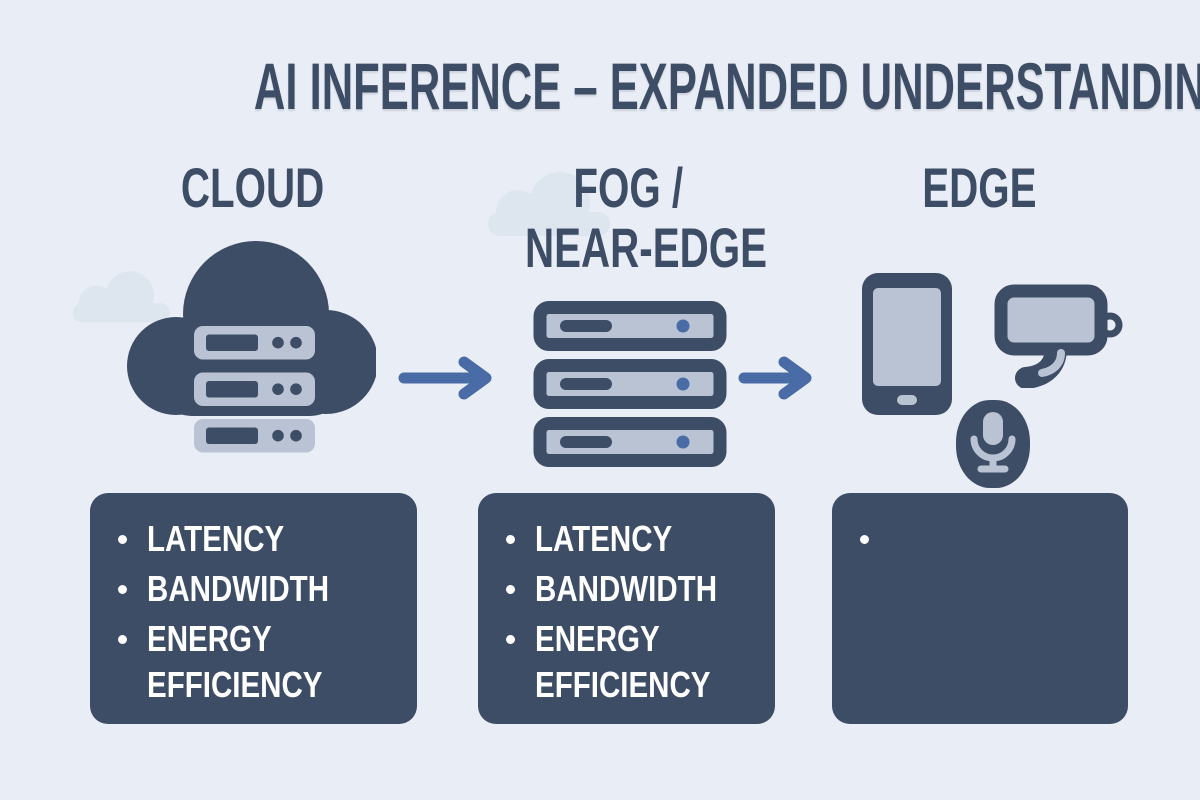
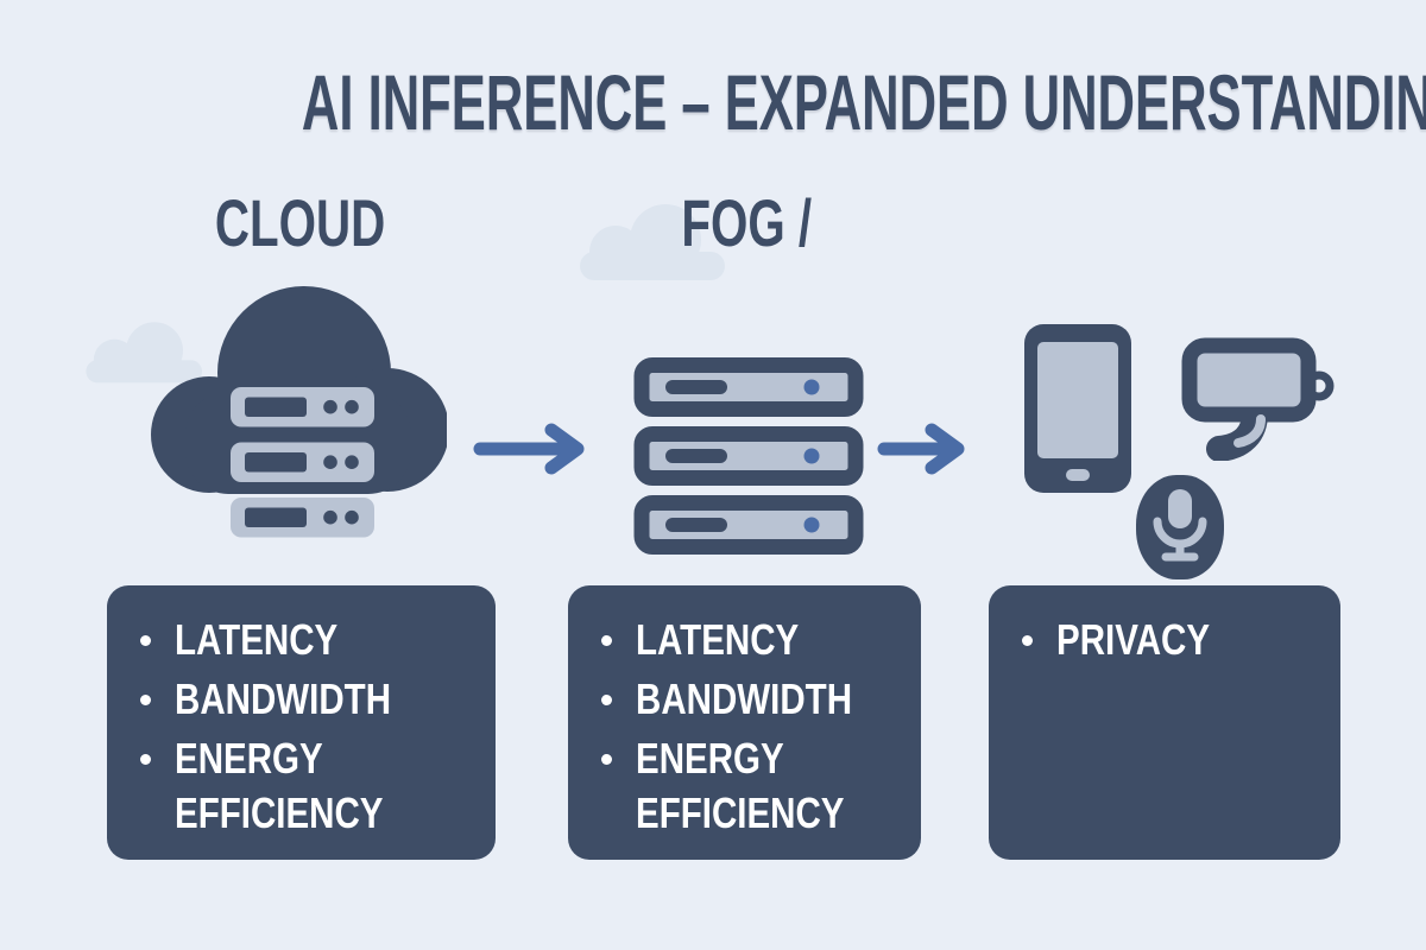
  AI INFERENCE – EXPANDED UNDERSTANDIN
  CLOUD
  FOG /
- NEAR-EDGE
- EDGE
  LATENCY
  BANDWIDTH
  ENERGY EFFICIENCY
  LATENCY
  BANDWIDTH
  ENERGY EFFICIENCY
+ PRIVACY
